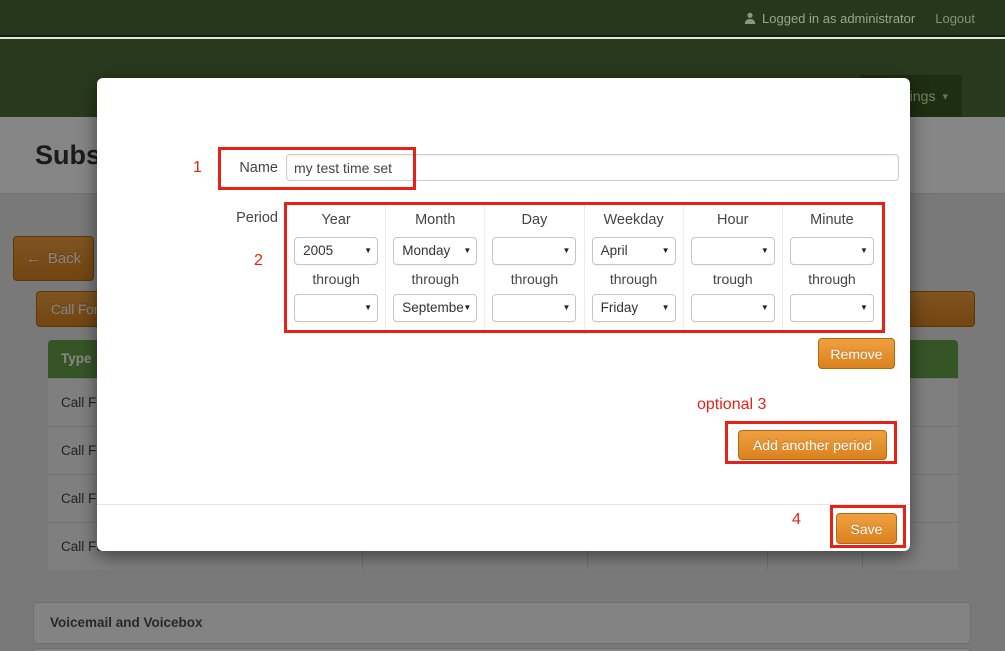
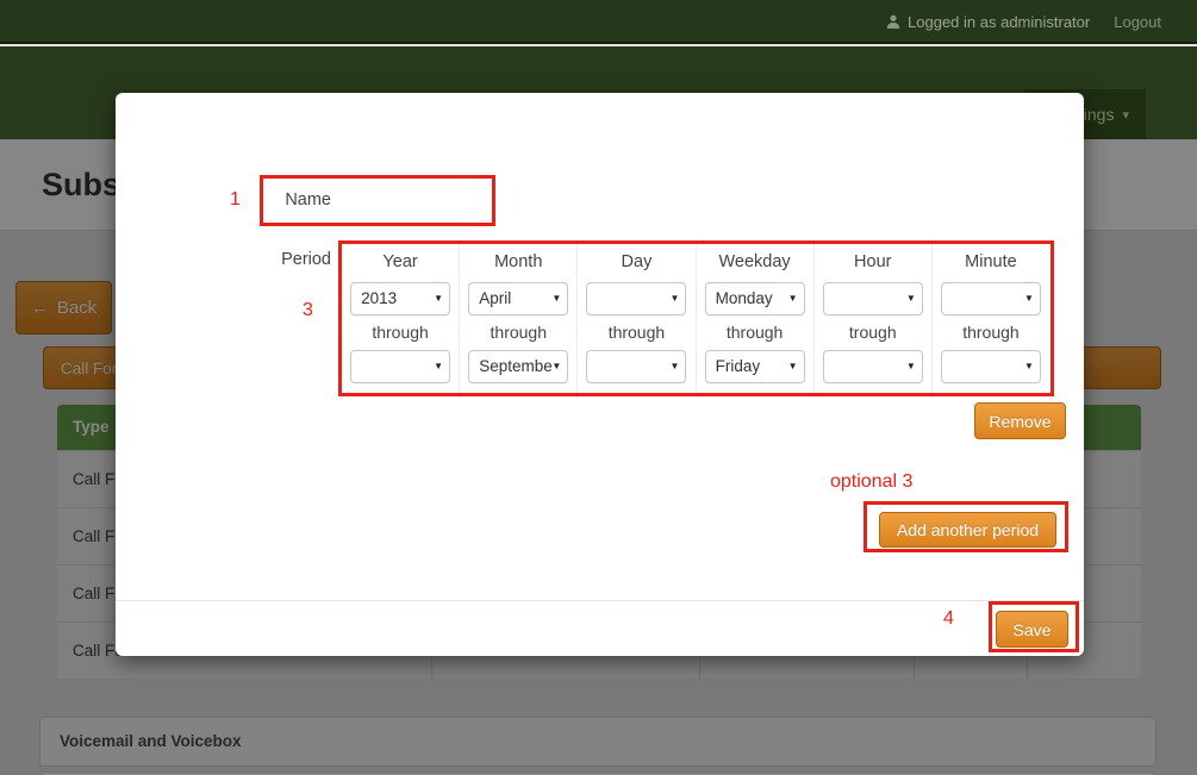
  Subs
  ←
  Back
  Call For
  Type
  Call F
  Call F
  Call F
  Call F
  Voicemail and Voicebox
  Logged in as administrator
  Logout
  ▾
  Name
- my test time set
  Period
  Year
- 2005
+ 2013
  ▼
  through
  ▼
  Month
- Monday
+ April
  ▼
  through
  Septembe
  ▼
  Day
  ▼
  through
  ▼
  Weekday
- April
+ Monday
  ▼
  through
  Friday
  ▼
  Hour
  ▼
  trough
  ▼
  Minute
  ▼
  through
  ▼
  Remove
  Add another period
  Save
  1
- 2
+ 3
  optional 3
  4
